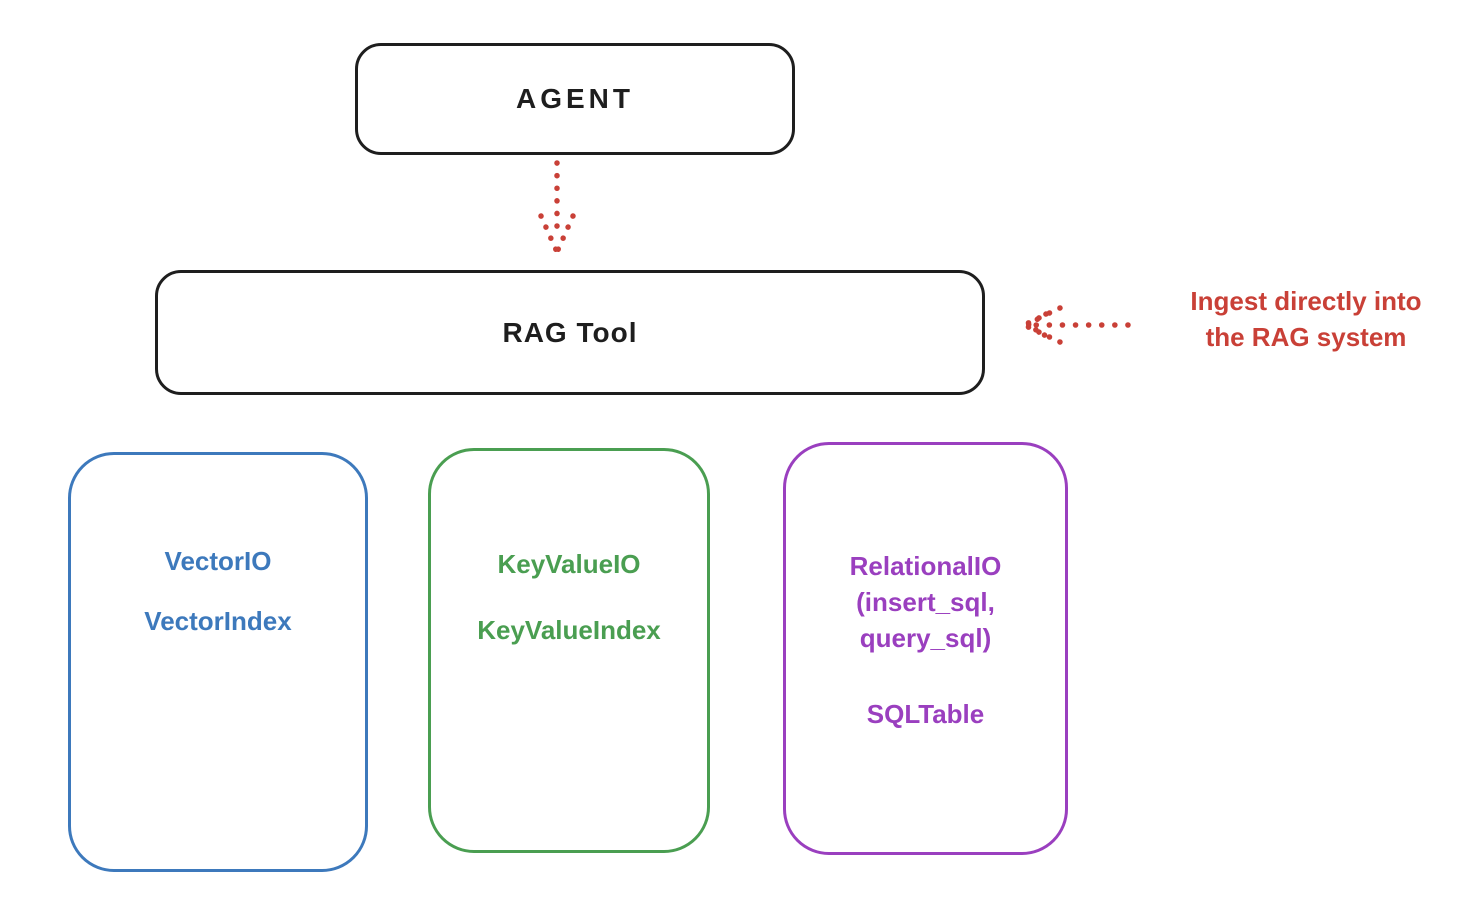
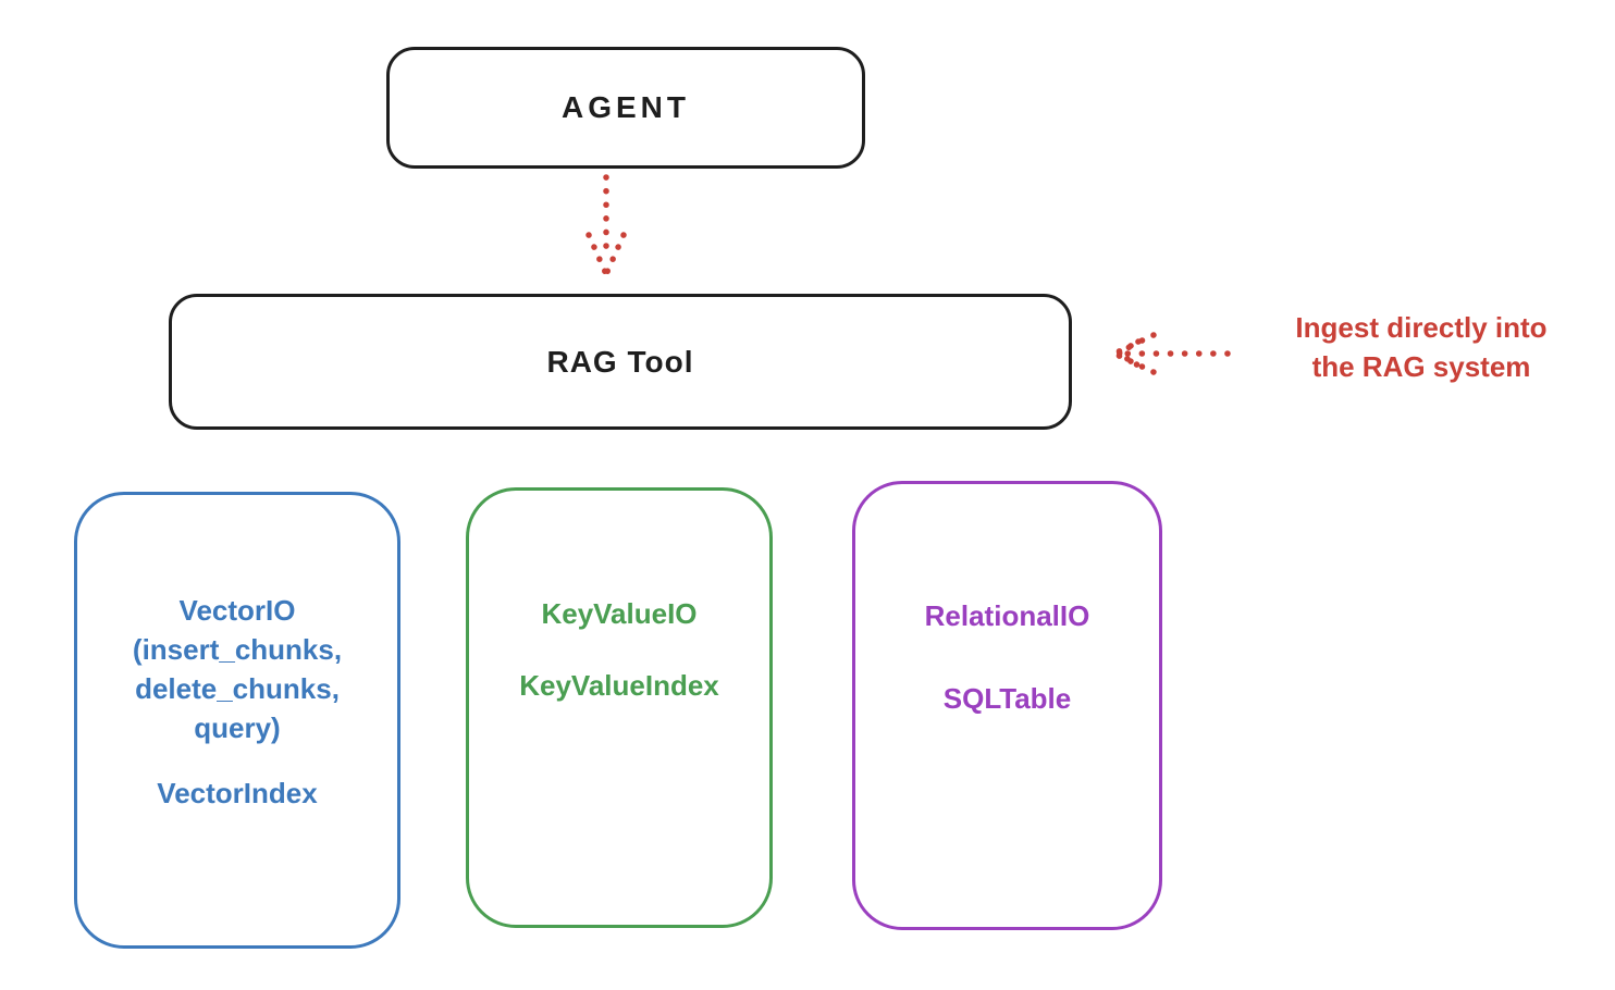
  AGENT
  RAG Tool
  Ingest directly into
  the RAG system
  VectorIO
+ (insert_chunks,
+ delete_chunks,
+ query)
  VectorIndex
  KeyValueIO
  KeyValueIndex
  RelationalIO
- (insert_sql,
- query_sql)
  SQLTable
